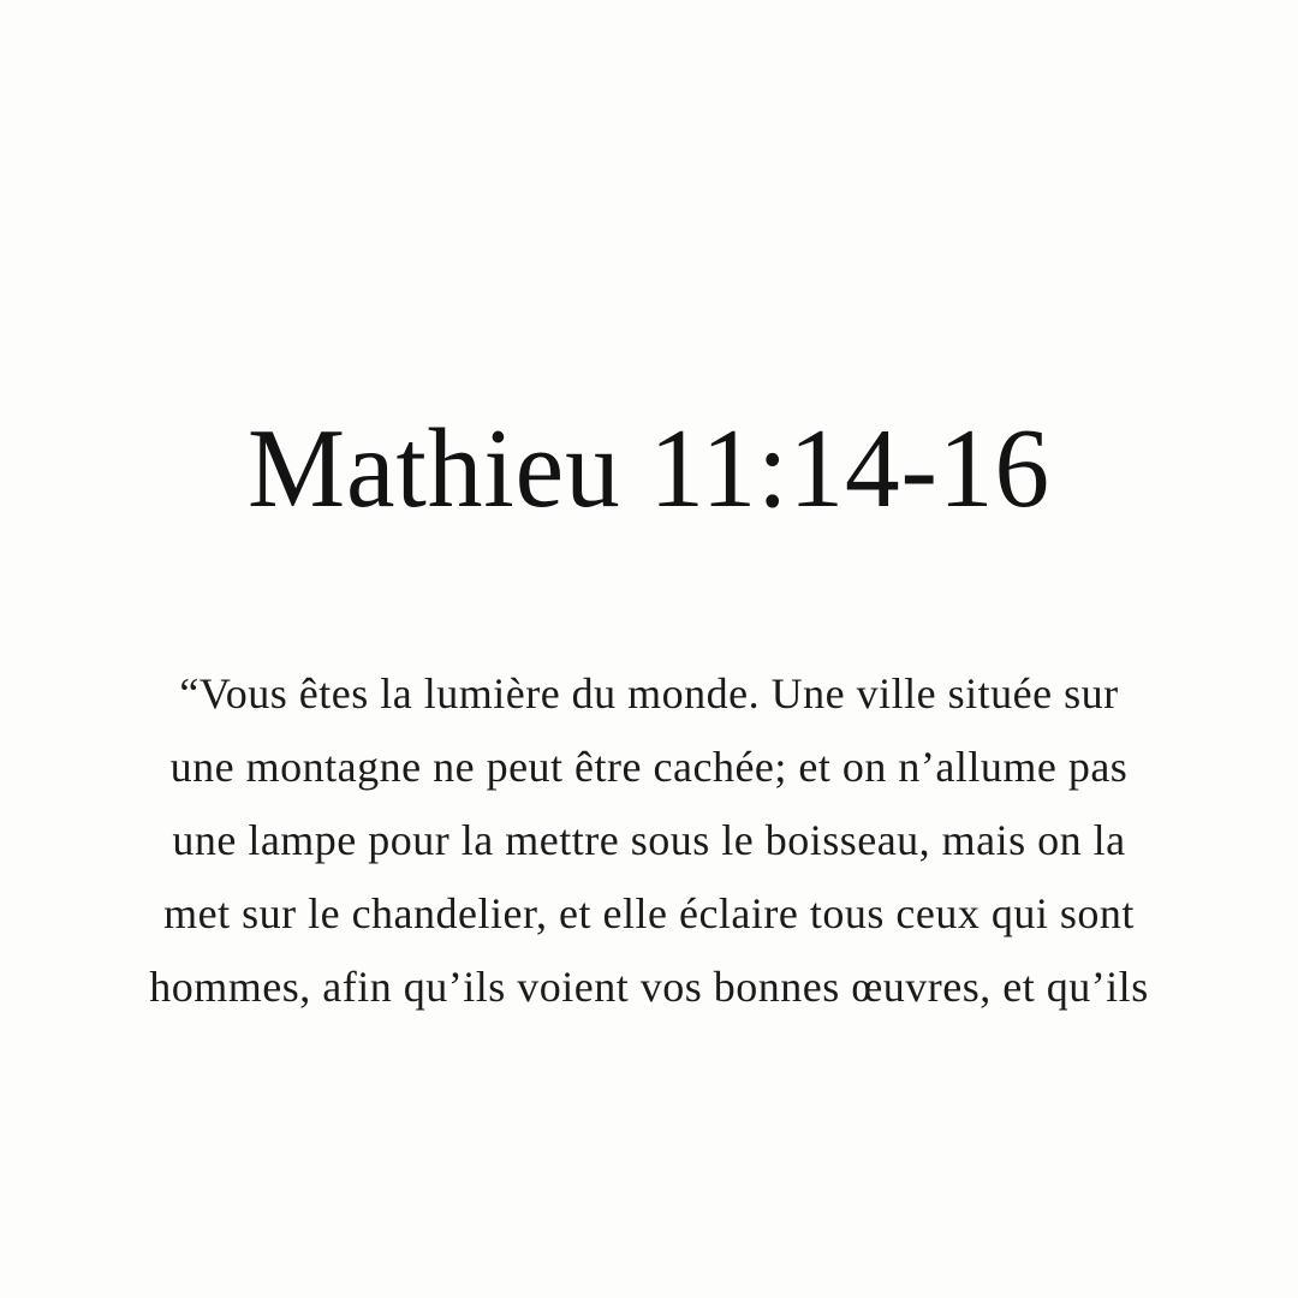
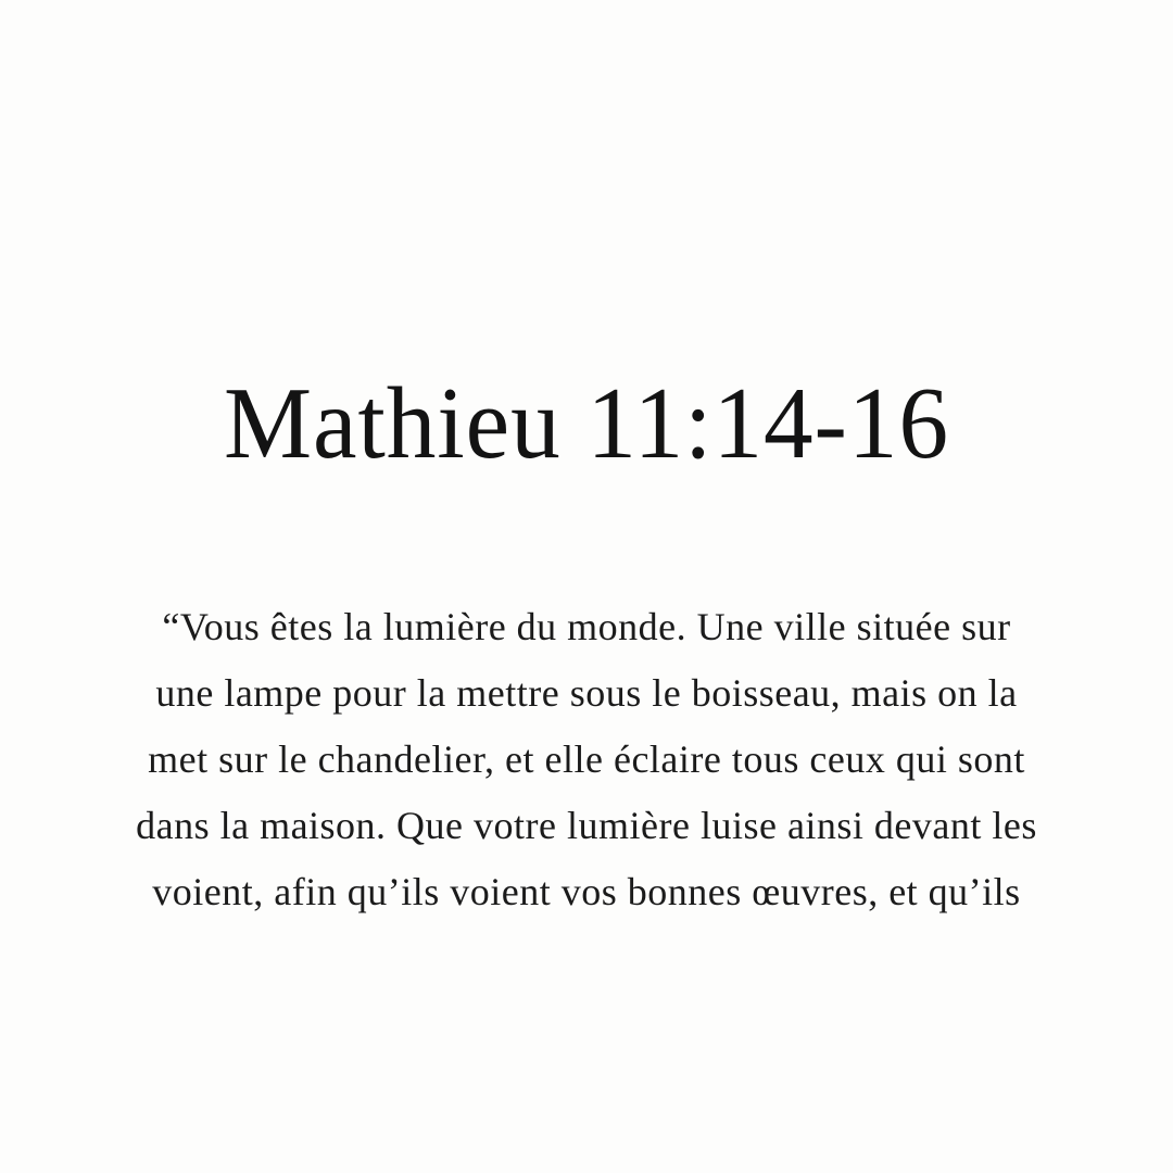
  Mathieu 11:14-16
  “Vous êtes la lumière du monde. Une ville située sur
- une montagne ne peut être cachée; et on n’allume pas
  une lampe pour la mettre sous le boisseau, mais on la
  met sur le chandelier, et elle éclaire tous ceux qui sont
+ dans la maison. Que votre lumière luise ainsi devant les
- hommes, afin qu’ils voient vos bonnes œuvres, et qu’ils
+ voient, afin qu’ils voient vos bonnes œuvres, et qu’ils
